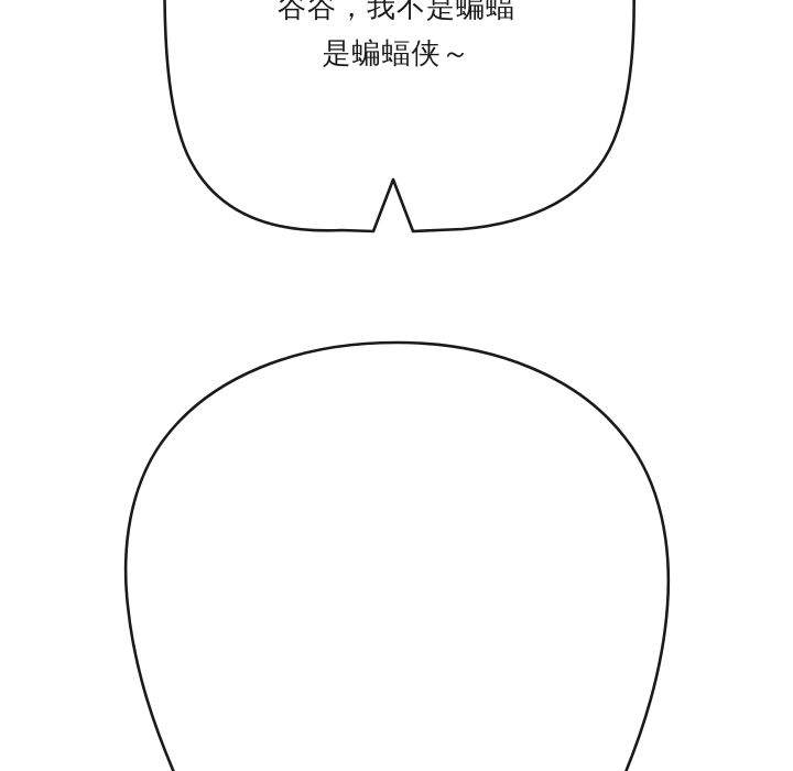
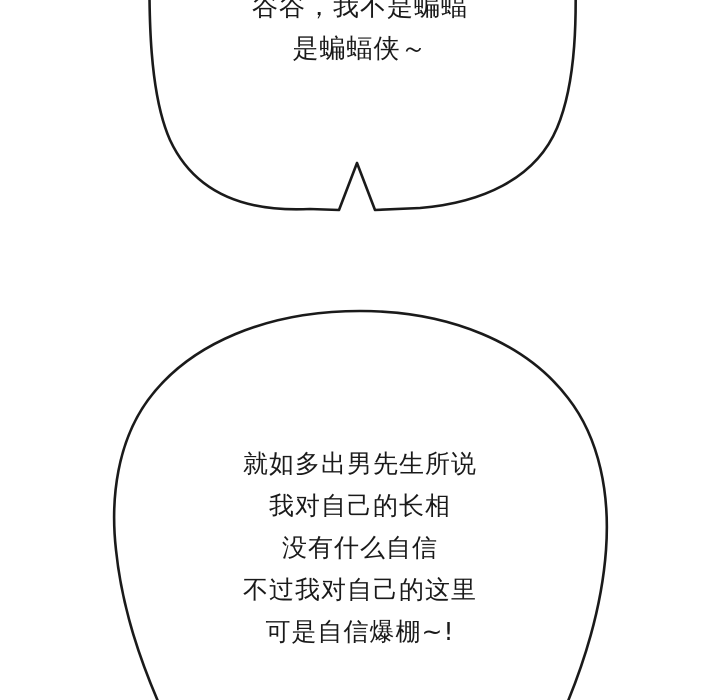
  谷谷，我不是蝙蝠
  是蝙蝠侠～
+ 就如多出男先生所说
+ 我对自己的长相
+ 没有什么自信
+ 不过我对自己的这里
+ 可是自信爆棚~!
